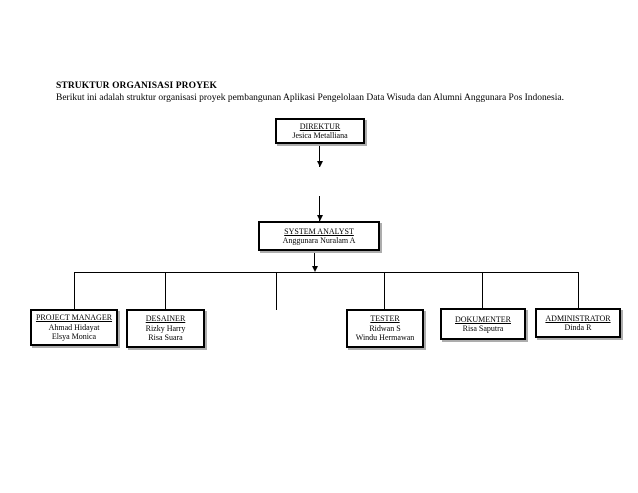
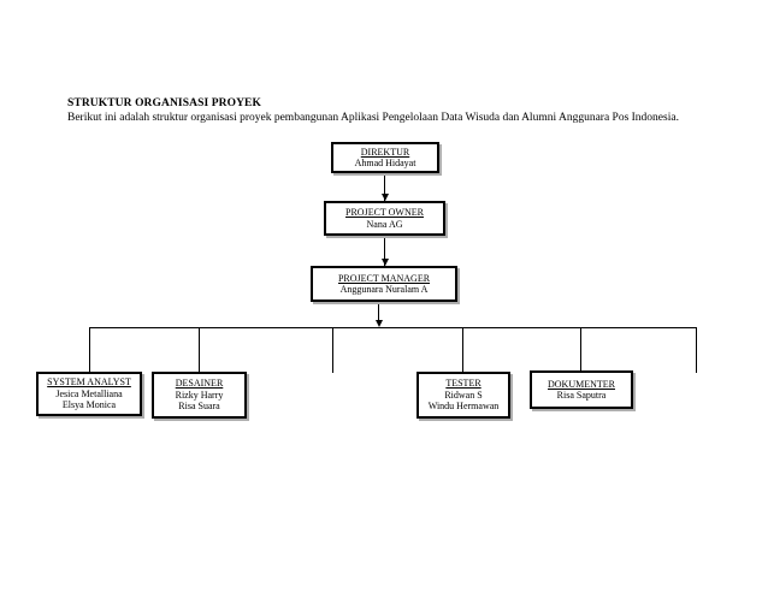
  STRUKTUR ORGANISASI PROYEK
  Berikut ini adalah struktur organisasi proyek pembangunan Aplikasi Pengelolaan Data Wisuda dan Alumni Anggunara Pos Indonesia.
  DIREKTUR
- Jesica Metalliana
+ Ahmad Hidayat
+ PROJECT OWNER
+ Nana AG
- SYSTEM ANALYST
+ PROJECT MANAGER
  Anggunara Nuralam A
- PROJECT MANAGER
+ SYSTEM ANALYST
- Ahmad Hidayat
+ Jesica Metalliana
  Elsya Monica
  DESAINER
  Rizky Harry
  Risa Suara
  TESTER
  Ridwan S
  Windu Hermawan
  DOKUMENTER
  Risa Saputra
- ADMINISTRATOR
- Dinda R
